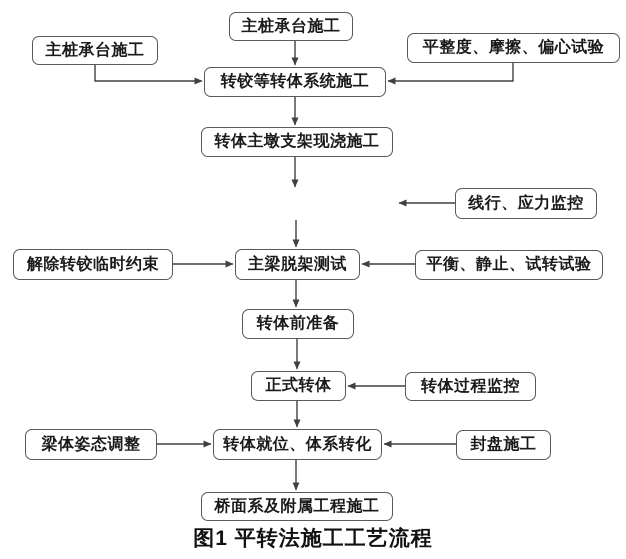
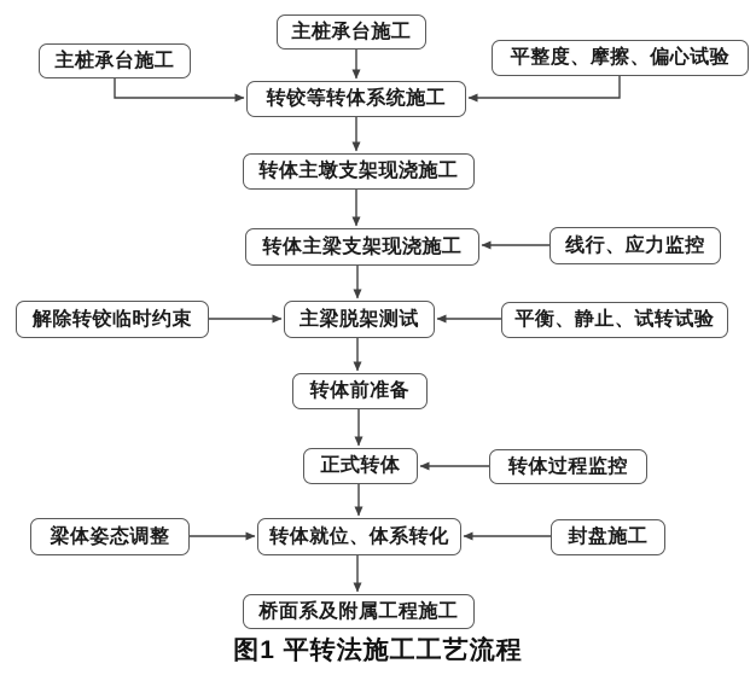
  主桩承台施工
  转铰等转体系统施工
  转体主墩支架现浇施工
+ 转体主梁支架现浇施工
  主梁脱架测试
  转体前准备
  正式转体
  转体就位、体系转化
  桥面系及附属工程施工
  主桩承台施工
  解除转铰临时约束
  梁体姿态调整
  平整度、摩擦、偏心试验
  线行、应力监控
  平衡、静止、试转试验
  转体过程监控
  封盘施工
  图1 平转法施工工艺流程
